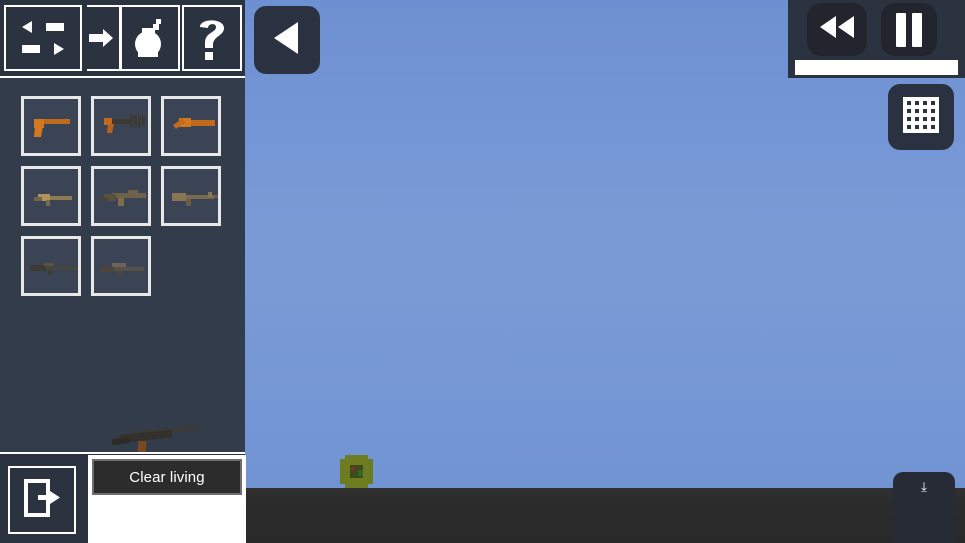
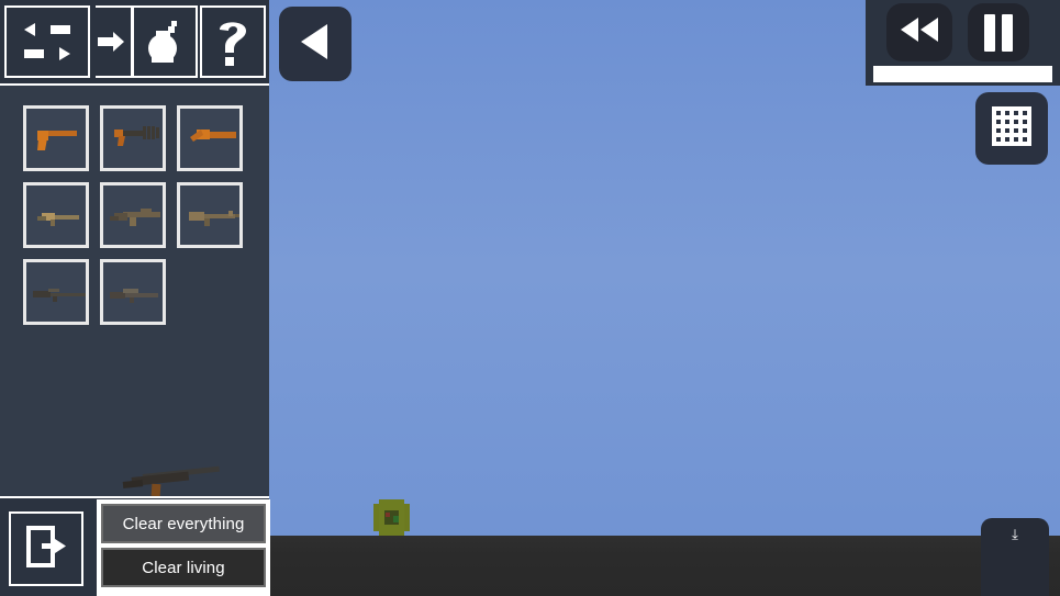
+ Clear everything
  Clear living
  ⤓
